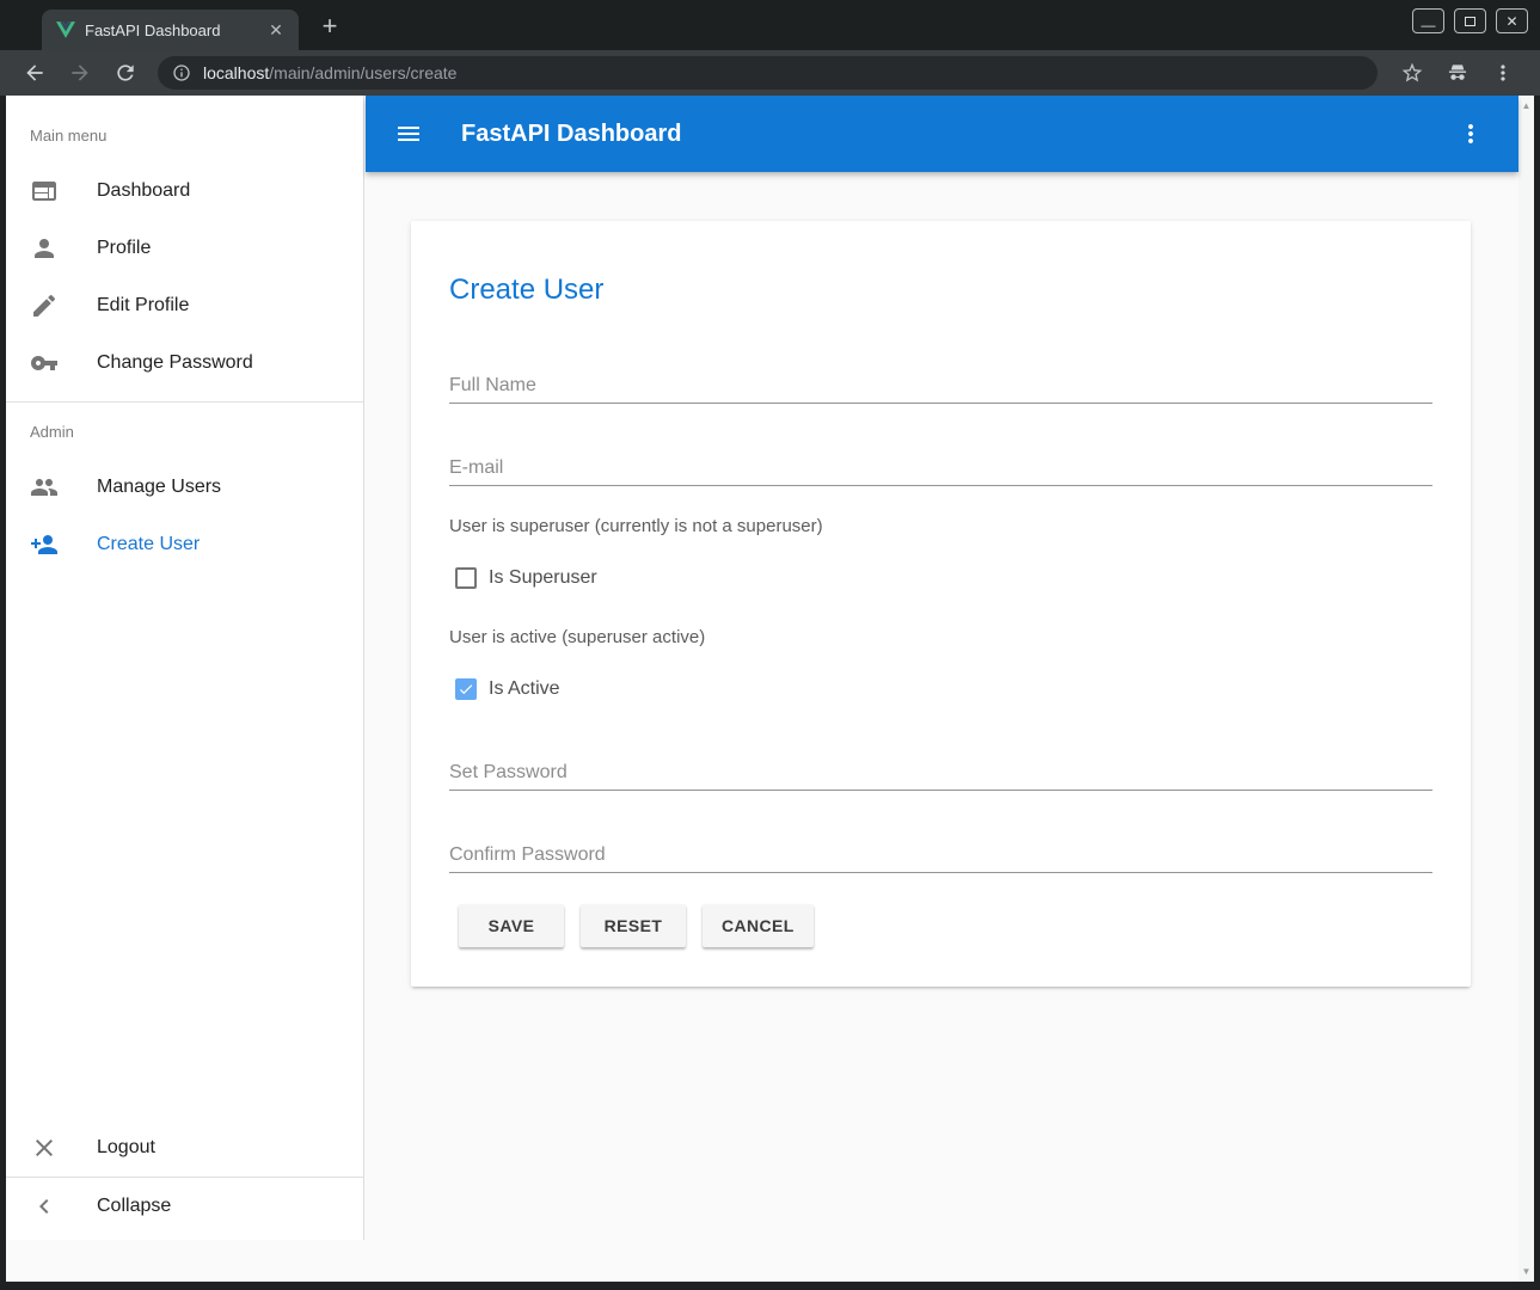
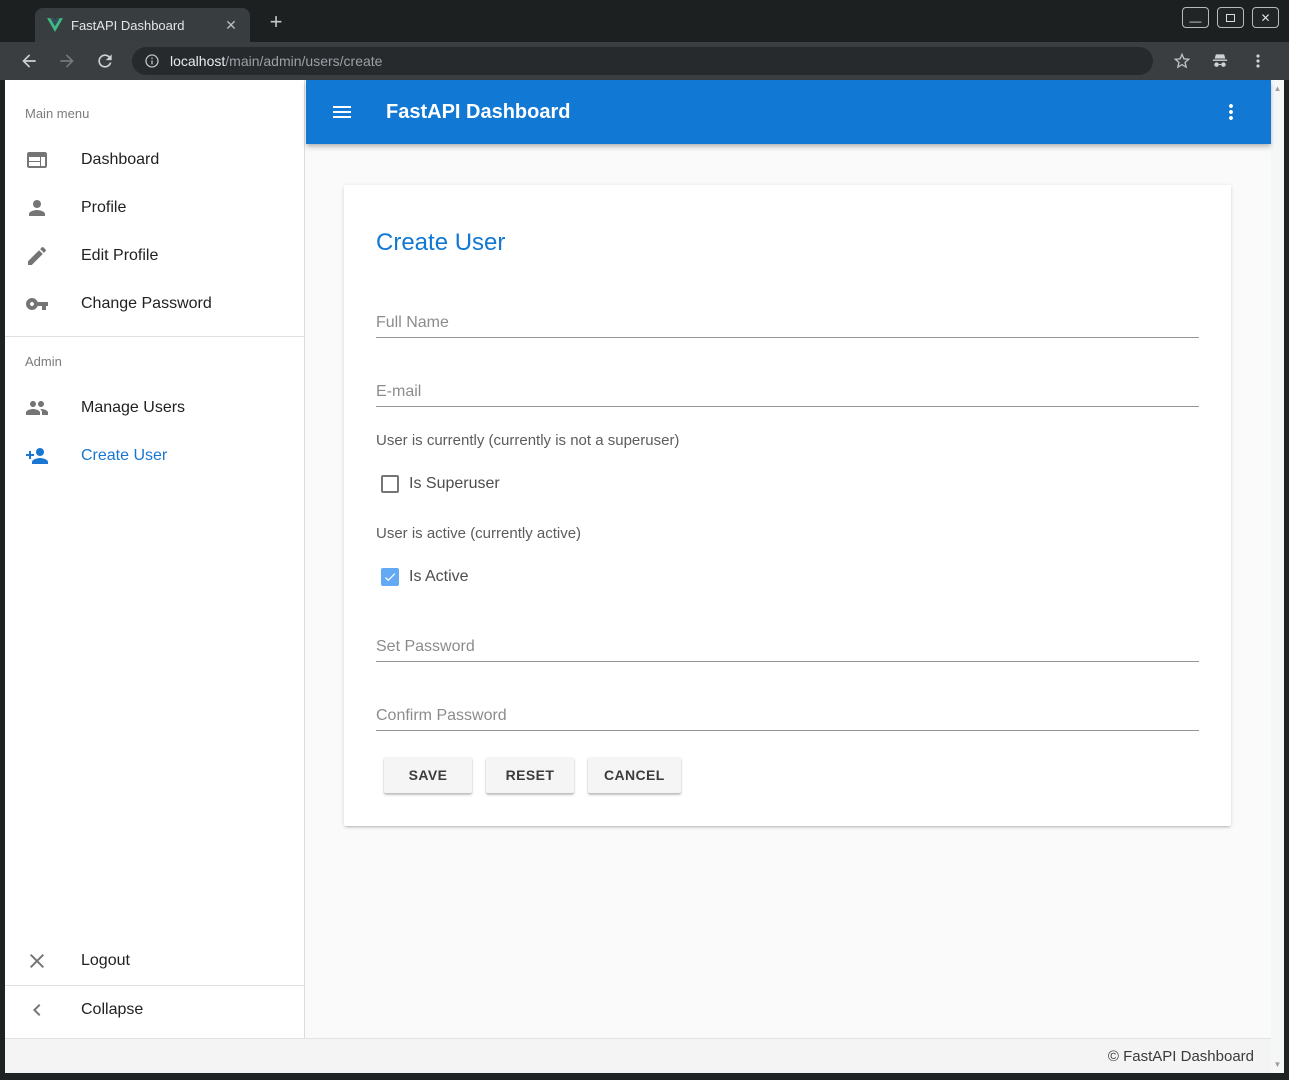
  FastAPI Dashboard
  ✕
  +
  —
  ✕
  localhost/main/admin/users/create
  Main menu
  Dashboard
  Profile
  Edit Profile
  Change Password
  Admin
  Manage Users
  Create User
  Logout
  Collapse
  FastAPI Dashboard
  Create User
  Full Name
  E-mail
- User is superuser (currently is not a superuser)
+ User is currently (currently is not a superuser)
  Is Superuser
- User is active (superuser active)
+ User is active (currently active)
  Is Active
  Set Password
  Confirm Password
  SAVE
  RESET
  CANCEL
+ © FastAPI Dashboard
  ▲
  ▼
